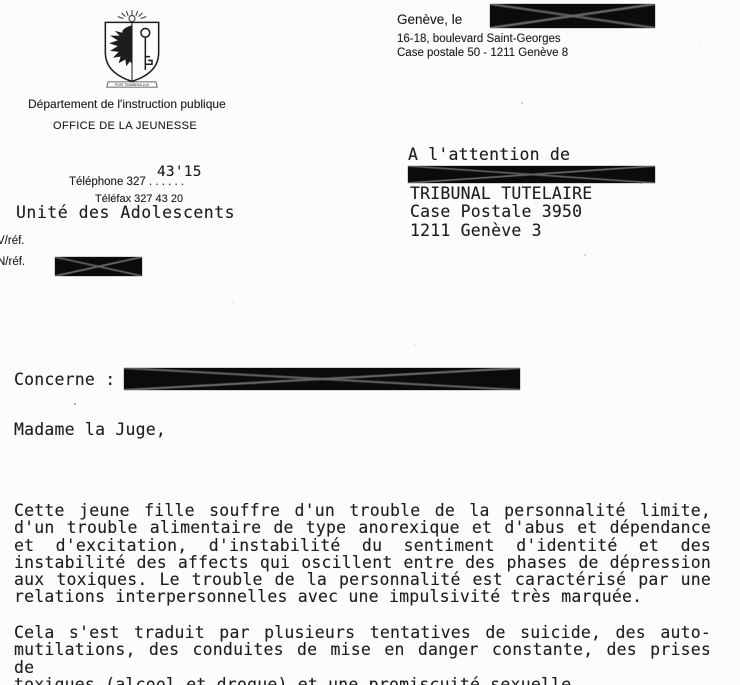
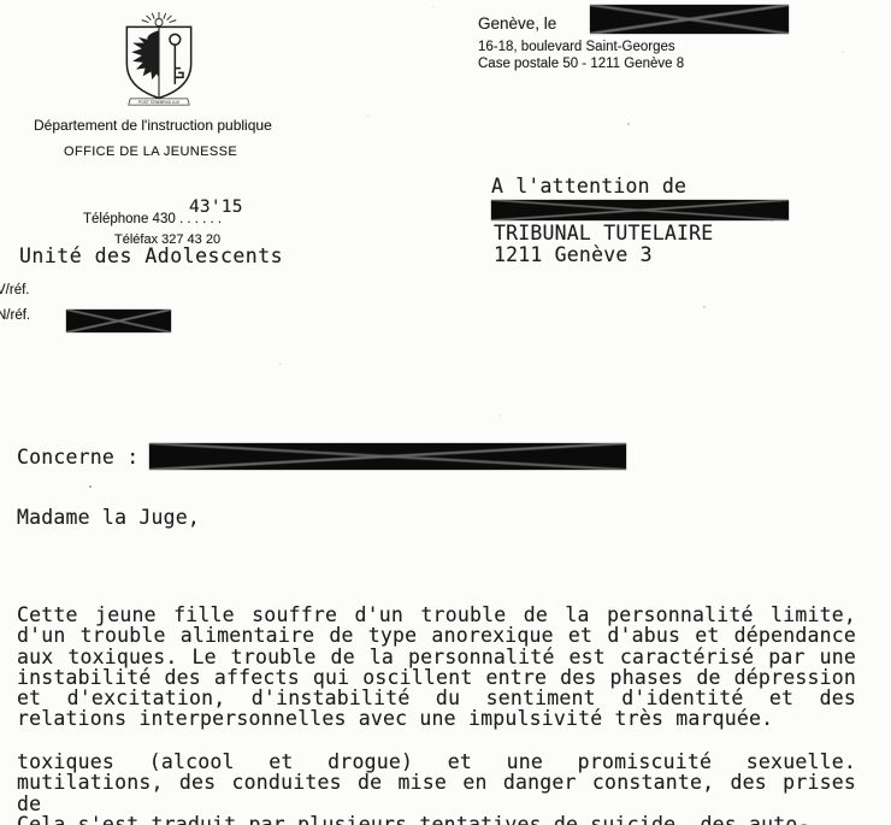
  Département de l'instruction publique
  OFFICE DE LA JEUNESSE
  43'15
- Téléphone 327 . . . . . .
+ Téléphone 430 . . . . . .
  Téléfax 327 43 20
  Unité des Adolescents
  V/réf.
  N/réf.
  Genève, le
  16-18, boulevard Saint-Georges
  Case postale 50 - 1211 Genève 8
  A l'attention de
  TRIBUNAL TUTELAIRE
- Case Postale 3950
  1211 Genève 3
  Concerne :
  Madame la Juge,
  Cette jeune fille souffre d'un trouble de la personnalité limite,
  d'un trouble alimentaire de type anorexique et d'abus et dépendance
- et d'excitation, d'instabilité du sentiment d'identité et des
+ aux toxiques. Le trouble de la personnalité est caractérisé par une
  instabilité des affects qui oscillent entre des phases de dépression
- aux toxiques. Le trouble de la personnalité est caractérisé par une
+ et d'excitation, d'instabilité du sentiment d'identité et des
  relations interpersonnelles avec une impulsivité très marquée.
- Cela s'est traduit par plusieurs tentatives de suicide, des auto-
+ toxiques (alcool et drogue) et une promiscuité sexuelle.
  mutilations, des conduites de mise en danger constante, des prises de
- toxiques (alcool et drogue) et une promiscuité sexuelle.
+ Cela s'est traduit par plusieurs tentatives de suicide, des auto-
